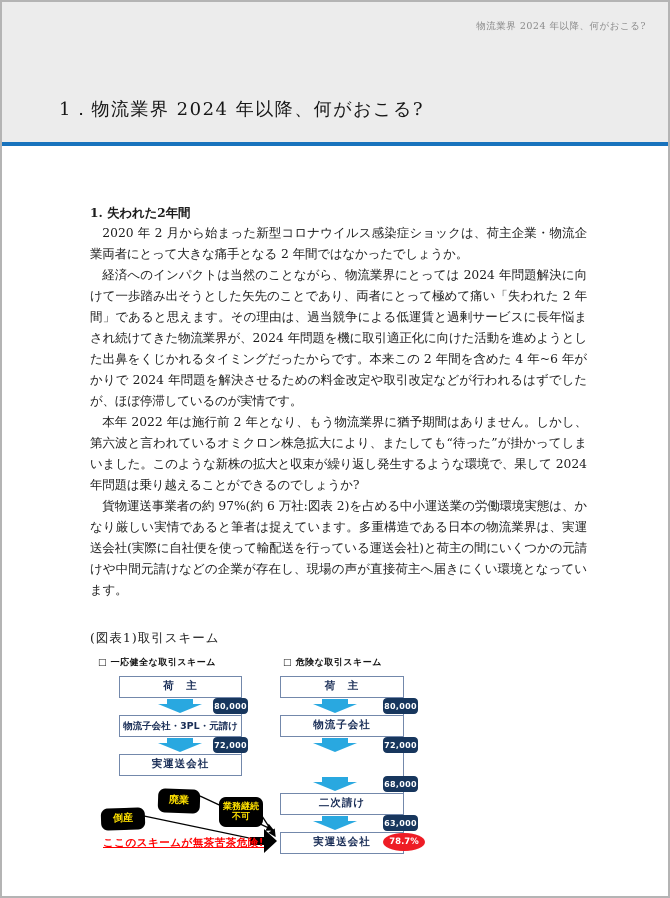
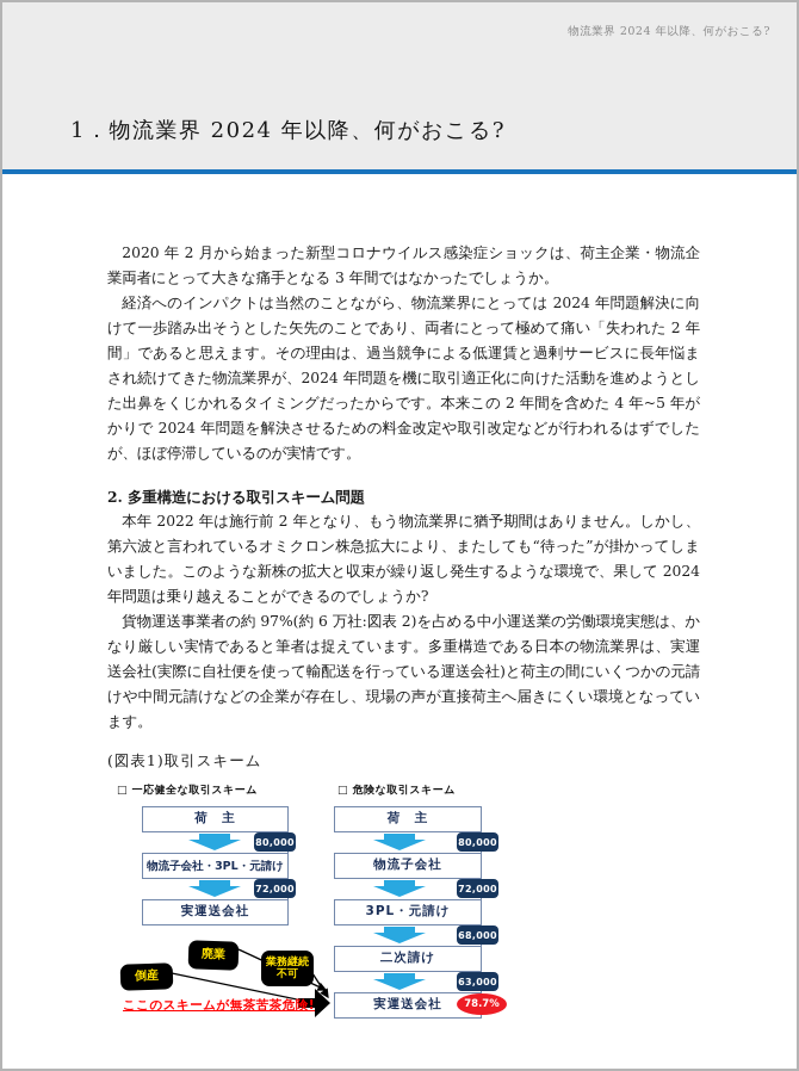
  物流業界 2024 年以降、何がおこる?
  1．物流業界 2024 年以降、何がおこる?
- 1. 失われた2年間
- 2020 年 2 月から始まった新型コロナウイルス感染症ショックは、荷主企業・物流企業両者にとって大きな痛手となる 2 年間ではなかったでしょうか。
+ 2020 年 2 月から始まった新型コロナウイルス感染症ショックは、荷主企業・物流企業両者にとって大きな痛手となる 3 年間ではなかったでしょうか。
- 経済へのインパクトは当然のことながら、物流業界にとっては 2024 年問題解決に向けて一歩踏み出そうとした矢先のことであり、両者にとって極めて痛い「失われた 2 年間」であると思えます。その理由は、過当競争による低運賃と過剰サービスに長年悩まされ続けてきた物流業界が、2024 年問題を機に取引適正化に向けた活動を進めようとした出鼻をくじかれるタイミングだったからです。本来この 2 年間を含めた 4 年~6 年がかりで 2024 年問題を解決させるための料金改定や取引改定などが行われるはずでしたが、ほぼ停滞しているのが実情です。
+ 経済へのインパクトは当然のことながら、物流業界にとっては 2024 年問題解決に向けて一歩踏み出そうとした矢先のことであり、両者にとって極めて痛い「失われた 2 年間」であると思えます。その理由は、過当競争による低運賃と過剰サービスに長年悩まされ続けてきた物流業界が、2024 年問題を機に取引適正化に向けた活動を進めようとした出鼻をくじかれるタイミングだったからです。本来この 2 年間を含めた 4 年~5 年がかりで 2024 年問題を解決させるための料金改定や取引改定などが行われるはずでしたが、ほぼ停滞しているのが実情です。
+ 2. 多重構造における取引スキーム問題
  本年 2022 年は施行前 2 年となり、もう物流業界に猶予期間はありません。しかし、第六波と言われているオミクロン株急拡大により、またしても“待った”が掛かってしまいました。このような新株の拡大と収束が繰り返し発生するような環境で、果して 2024 年問題は乗り越えることができるのでしょうか?
  貨物運送事業者の約 97%(約 6 万社:図表 2)を占める中小運送業の労働環境実態は、かなり厳しい実情であると筆者は捉えています。多重構造である日本の物流業界は、実運送会社(実際に自社便を使って輸配送を行っている運送会社)と荷主の間にいくつかの元請けや中間元請けなどの企業が存在し、現場の声が直接荷主へ届きにくい環境となっています。
  (図表1)取引スキーム
  □ 一応健全な取引スキーム
  □ 危険な取引スキーム
  荷 主
  物流子会社・3PL・元請け
  実運送会社
  80,000
  72,000
  荷 主
  物流子会社
+ 3PL・元請け
  二次請け
  実運送会社
  80,000
  72,000
  68,000
  63,000
  78.7%
  業務継続不可
  ここのスキームが無茶苦茶危険!
